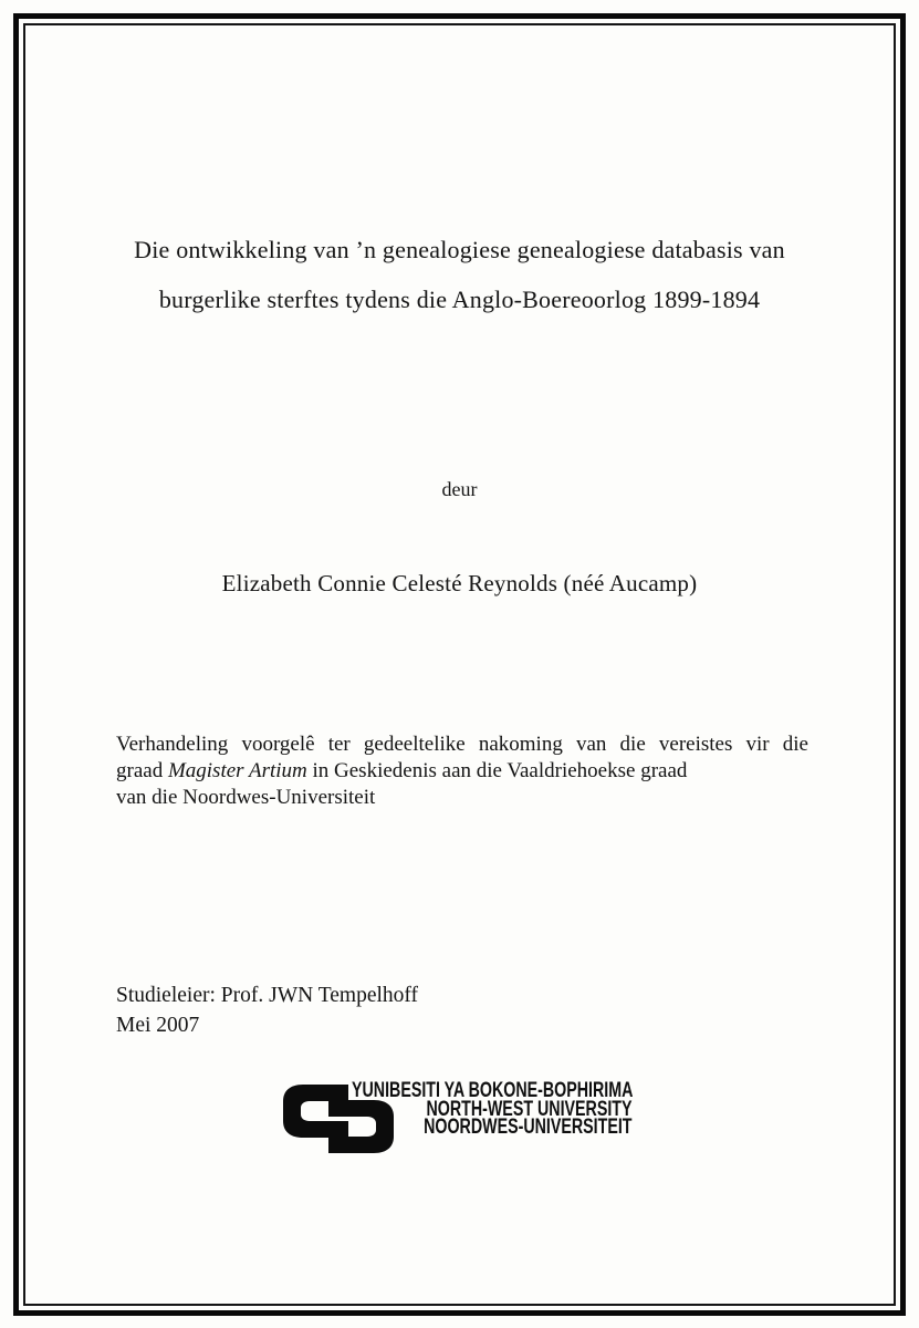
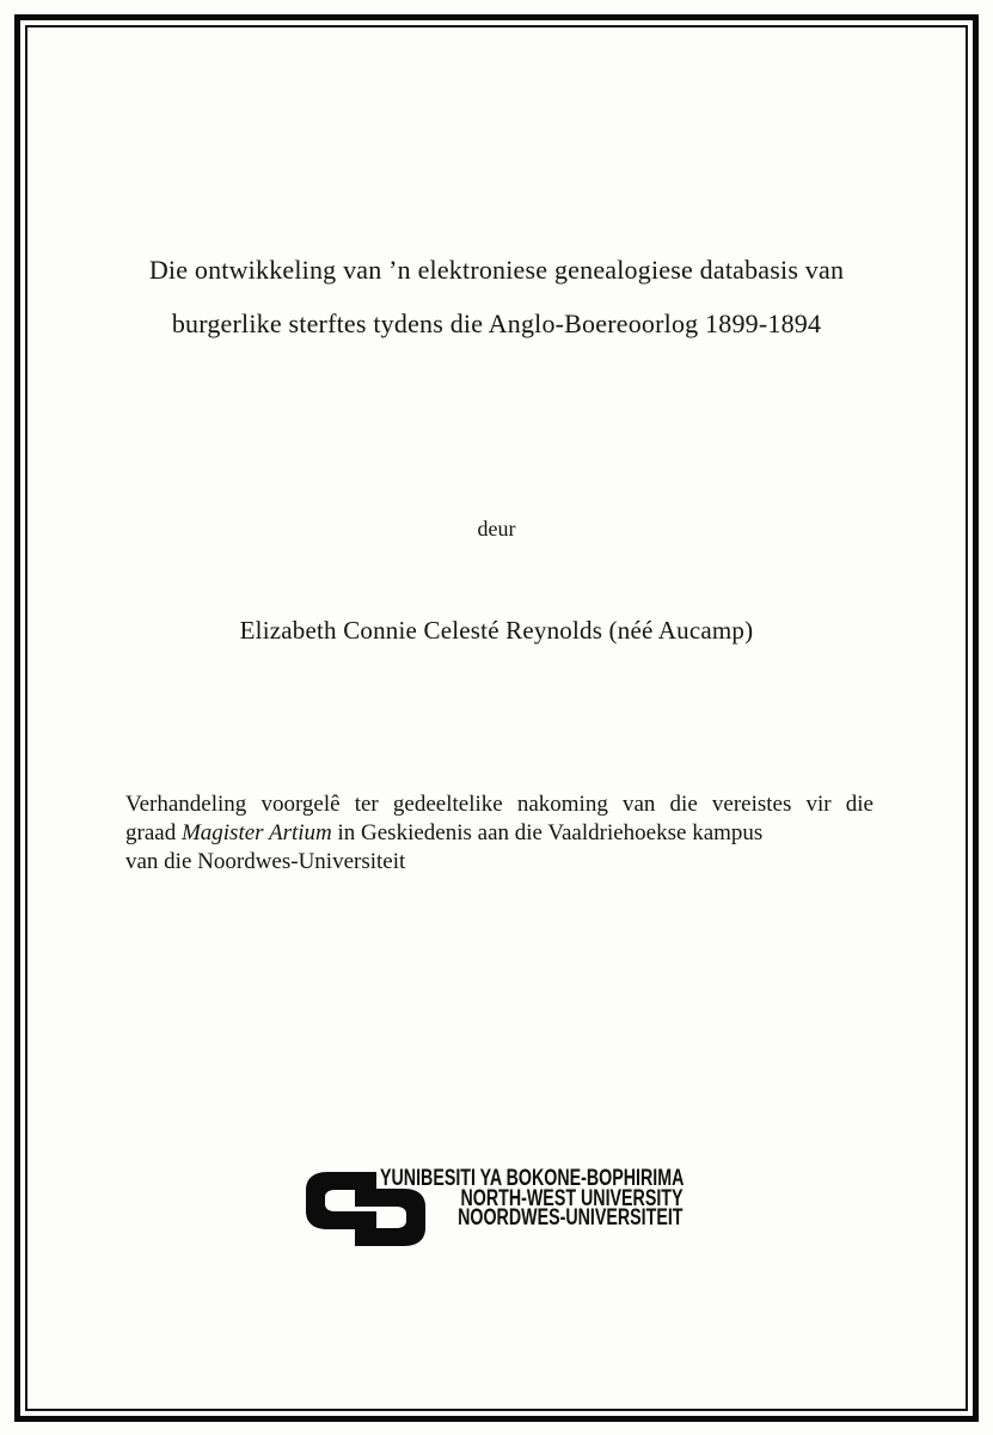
- Die ontwikkeling van ’n genealogiese genealogiese databasis van
+ Die ontwikkeling van ’n elektroniese genealogiese databasis van
  burgerlike sterftes tydens die Anglo-Boereoorlog 1899-1894
  deur
  Elizabeth Connie Celesté Reynolds (néé Aucamp)
  Verhandeling voorgelê ter gedeeltelike nakoming van die vereistes vir die
- graad Magister Artium in Geskiedenis aan die Vaaldriehoekse graad
+ graad Magister Artium in Geskiedenis aan die Vaaldriehoekse kampus
  van die Noordwes-Universiteit
- Studieleier: Prof. JWN Tempelhoff
- Mei 2007
  YUNIBESITI YA BOKONE-BOPHIRIMA
  NORTH-WEST UNIVERSITY
  NOORDWES-UNIVERSITEIT
